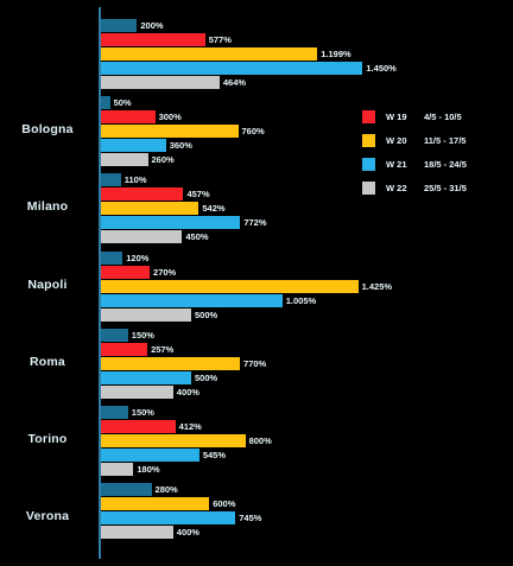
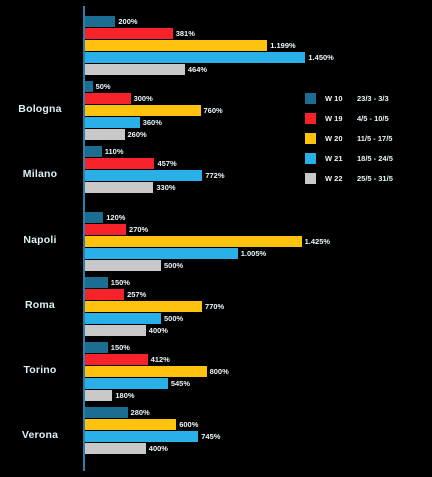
  200%
- 577%
+ 381%
  1.199%
  1.450%
  464%
  Bologna
  50%
  300%
  760%
  360%
  260%
  Milano
  110%
  457%
- 542%
  772%
- 450%
+ 330%
  Napoli
  120%
  270%
  1.425%
  1.005%
  500%
  Roma
  150%
  257%
  770%
  500%
  400%
  Torino
  150%
  412%
  800%
  545%
  180%
  Verona
  280%
  600%
  745%
  400%
+ W 10
+ 23/3 - 3/3
  W 19
  4/5 - 10/5
  W 20
  11/5 - 17/5
  W 21
  18/5 - 24/5
  W 22
  25/5 - 31/5
